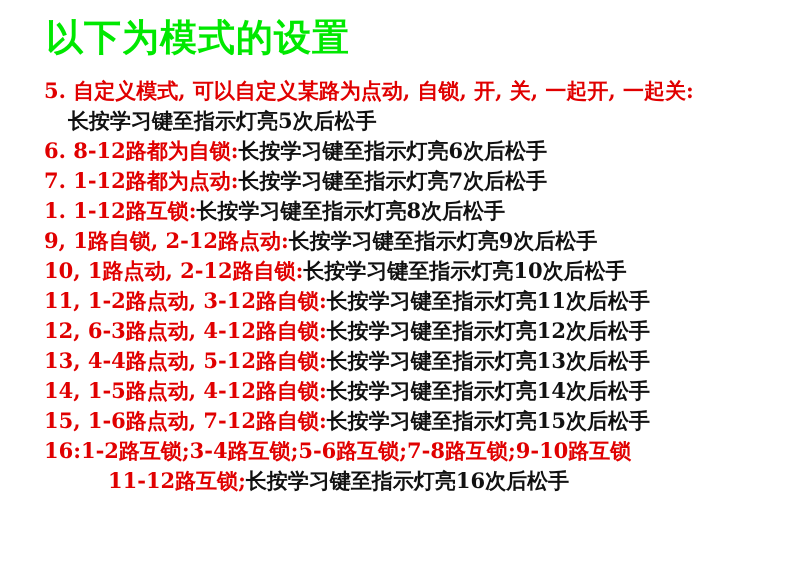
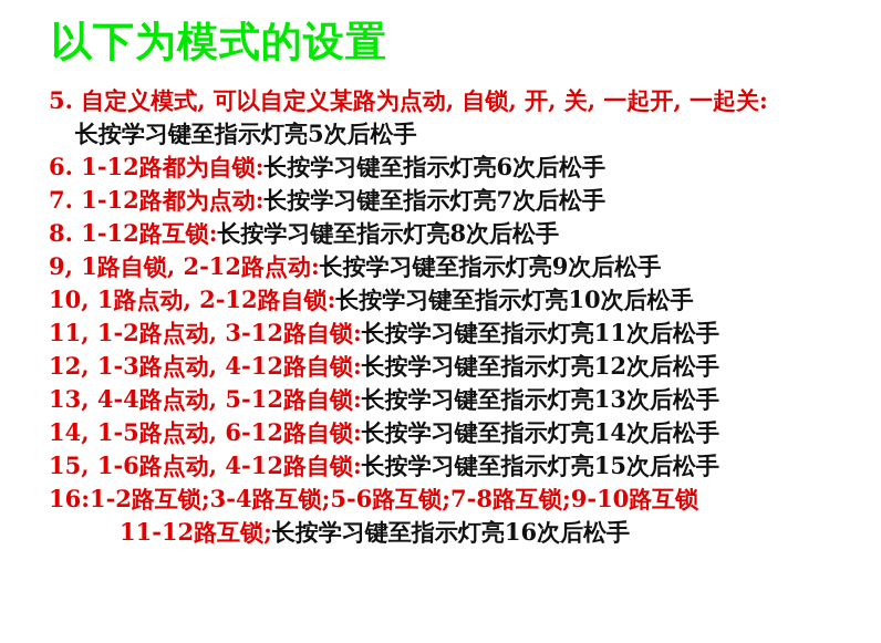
  以下为模式的设置
  5. 自定义模式, 可以自定义某路为点动, 自锁, 开, 关, 一起开, 一起关:
  长按学习键至指示灯亮5次后松手
- 6. 8-12路都为自锁:长按学习键至指示灯亮6次后松手
+ 6. 1-12路都为自锁:长按学习键至指示灯亮6次后松手
  7. 1-12路都为点动:长按学习键至指示灯亮7次后松手
- 1. 1-12路互锁:长按学习键至指示灯亮8次后松手
+ 8. 1-12路互锁:长按学习键至指示灯亮8次后松手
  9, 1路自锁, 2-12路点动:长按学习键至指示灯亮9次后松手
  10, 1路点动, 2-12路自锁:长按学习键至指示灯亮10次后松手
  11, 1-2路点动, 3-12路自锁:长按学习键至指示灯亮11次后松手
- 12, 6-3路点动, 4-12路自锁:长按学习键至指示灯亮12次后松手
+ 12, 1-3路点动, 4-12路自锁:长按学习键至指示灯亮12次后松手
  13, 4-4路点动, 5-12路自锁:长按学习键至指示灯亮13次后松手
- 14, 1-5路点动, 4-12路自锁:长按学习键至指示灯亮14次后松手
+ 14, 1-5路点动, 6-12路自锁:长按学习键至指示灯亮14次后松手
- 15, 1-6路点动, 7-12路自锁:长按学习键至指示灯亮15次后松手
+ 15, 1-6路点动, 4-12路自锁:长按学习键至指示灯亮15次后松手
  16:1-2路互锁;3-4路互锁;5-6路互锁;7-8路互锁;9-10路互锁
  11-12路互锁;长按学习键至指示灯亮16次后松手
